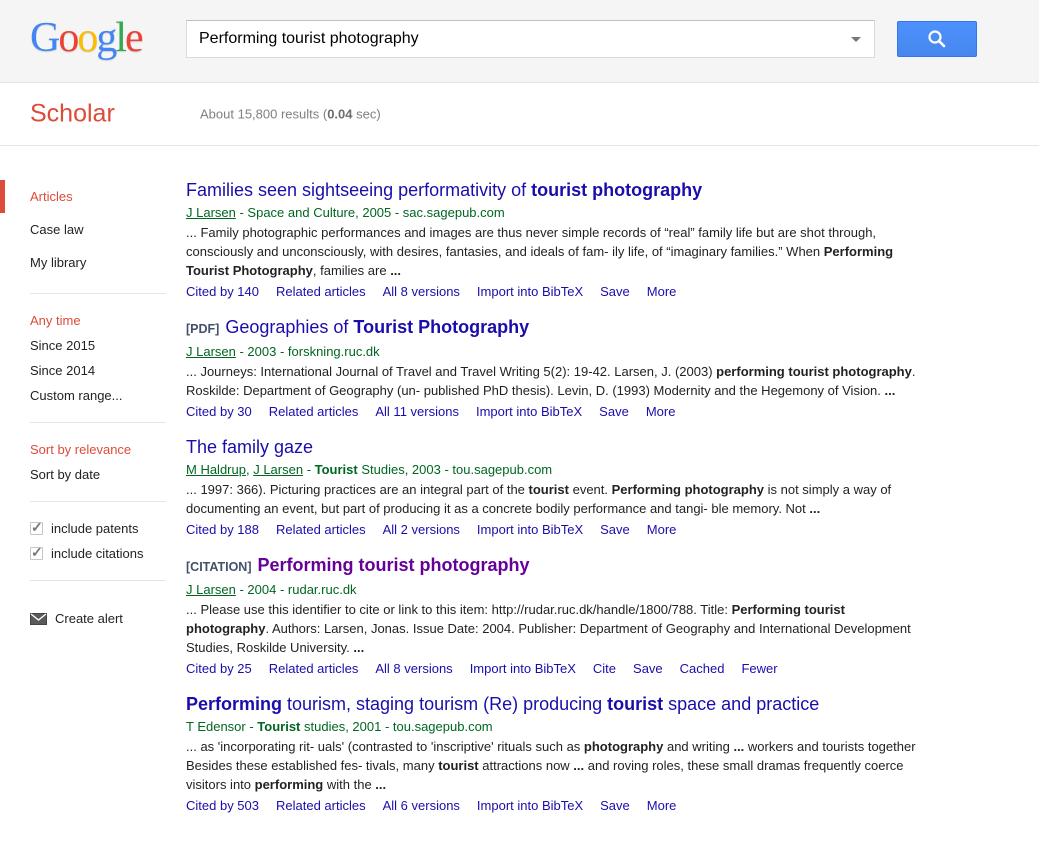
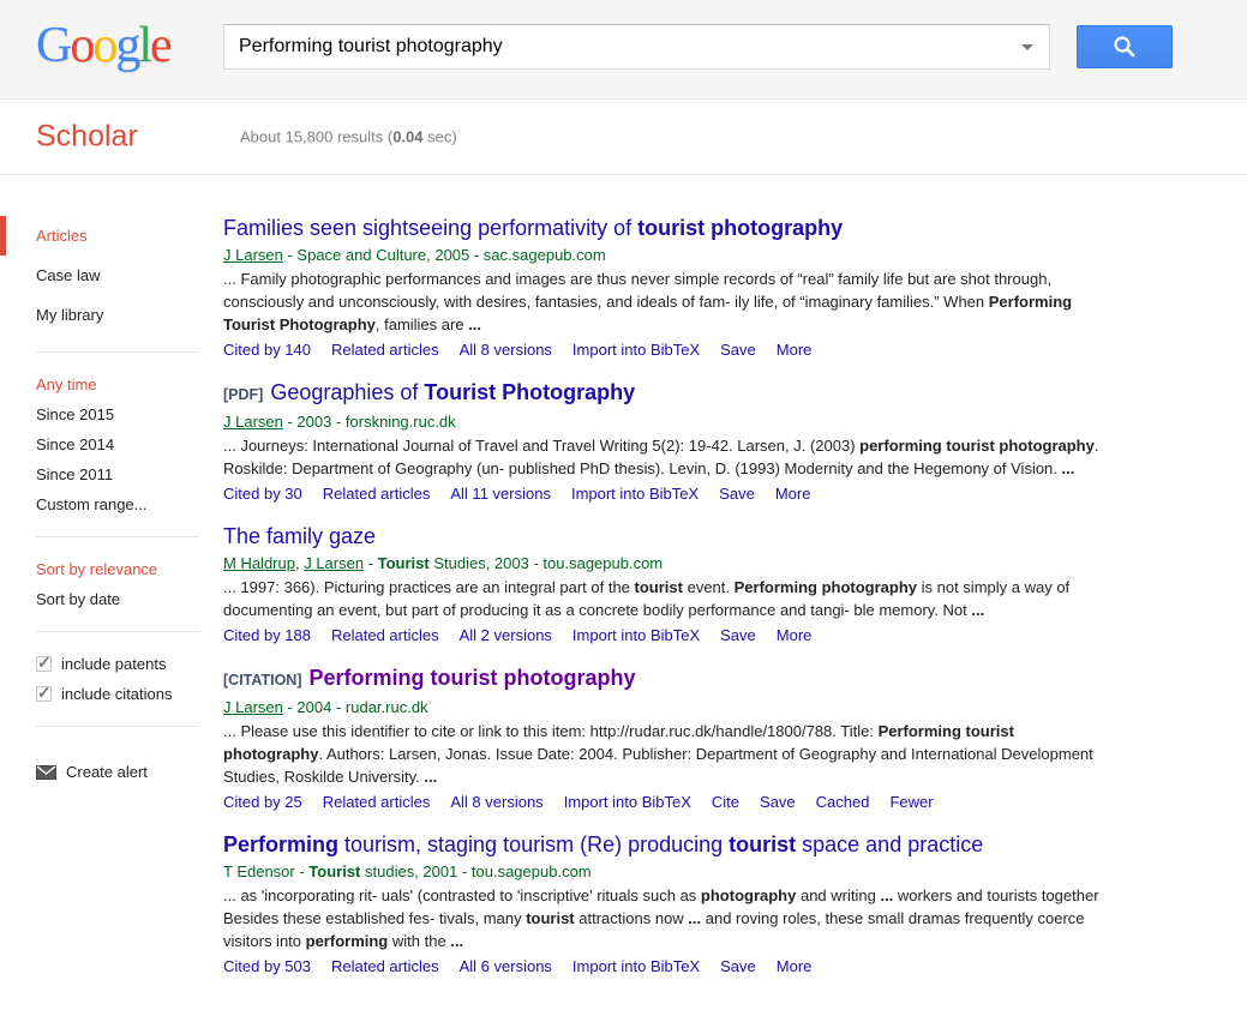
  Google
  Performing tourist photography
  Scholar
  About 15,800 results (0.04 sec)
  Articles
  Case law
  My library
  Any time
  Since 2015
  Since 2014
+ Since 2011
  Custom range...
  Sort by relevance
  Sort by date
  include patents
  include citations
  Create alert
  Families seen sightseeing performativity of tourist photography
  J Larsen - Space and Culture, 2005 - sac.sagepub.com
  ... Family photographic performances and images are thus never simple records of “real” family life but are shot through, consciously and unconsciously, with desires, fantasies, and ideals of fam- ily life, of “imaginary families.” When Performing Tourist Photography, families are ...
  Cited by 140 Related articles All 8 versions Import into BibTeX Save More
  [PDF] Geographies of Tourist Photography
  J Larsen - 2003 - forskning.ruc.dk
  ... Journeys: International Journal of Travel and Travel Writing 5(2): 19-42. Larsen, J. (2003) performing tourist photography. Roskilde: Department of Geography (un- published PhD thesis). Levin, D. (1993) Modernity and the Hegemony of Vision. ...
  Cited by 30 Related articles All 11 versions Import into BibTeX Save More
  The family gaze
  M Haldrup, J Larsen - Tourist Studies, 2003 - tou.sagepub.com
  ... 1997: 366). Picturing practices are an integral part of the tourist event. Performing photography is not simply a way of documenting an event, but part of producing it as a concrete bodily performance and tangi- ble memory. Not ...
  Cited by 188 Related articles All 2 versions Import into BibTeX Save More
  [CITATION] Performing tourist photography
  J Larsen - 2004 - rudar.ruc.dk
  ... Please use this identifier to cite or link to this item: http://rudar.ruc.dk/handle/1800/788. Title: Performing tourist photography. Authors: Larsen, Jonas. Issue Date: 2004. Publisher: Department of Geography and International Development Studies, Roskilde University. ...
  Cited by 25 Related articles All 8 versions Import into BibTeX Cite Save Cached Fewer
  Performing tourism, staging tourism (Re) producing tourist space and practice
  T Edensor - Tourist studies, 2001 - tou.sagepub.com
  ... as 'incorporating rit- uals' (contrasted to 'inscriptive' rituals such as photography and writing ... workers and tourists together Besides these established fes- tivals, many tourist attractions now ... and roving roles, these small dramas frequently coerce visitors into performing with the ...
  Cited by 503 Related articles All 6 versions Import into BibTeX Save More
